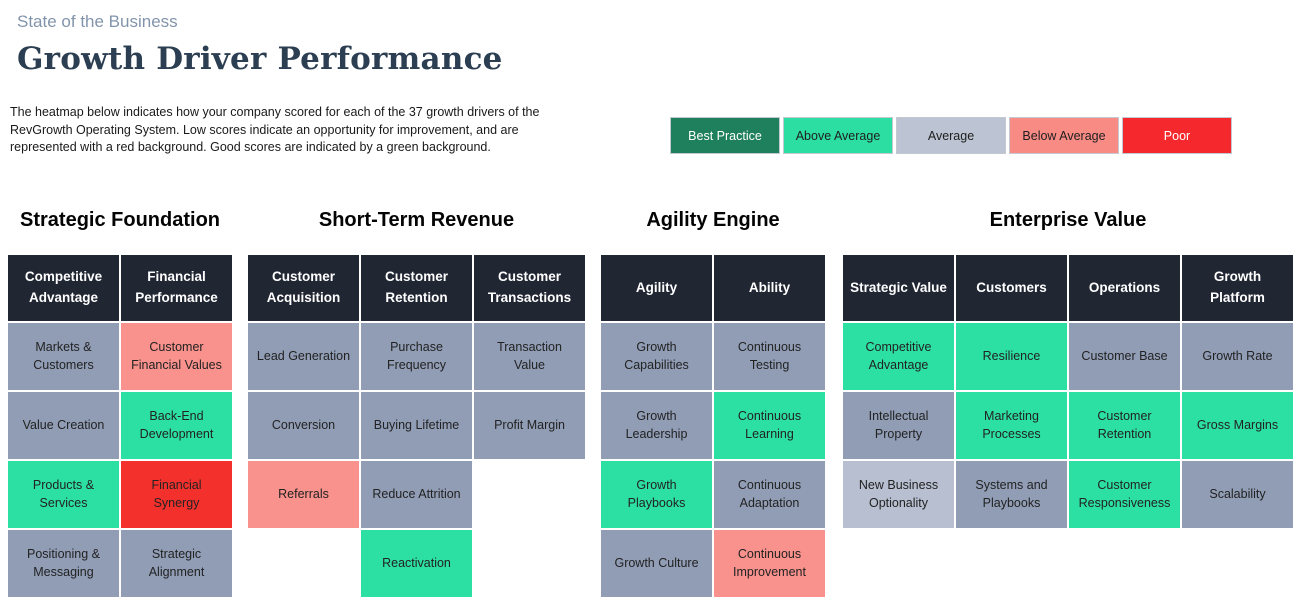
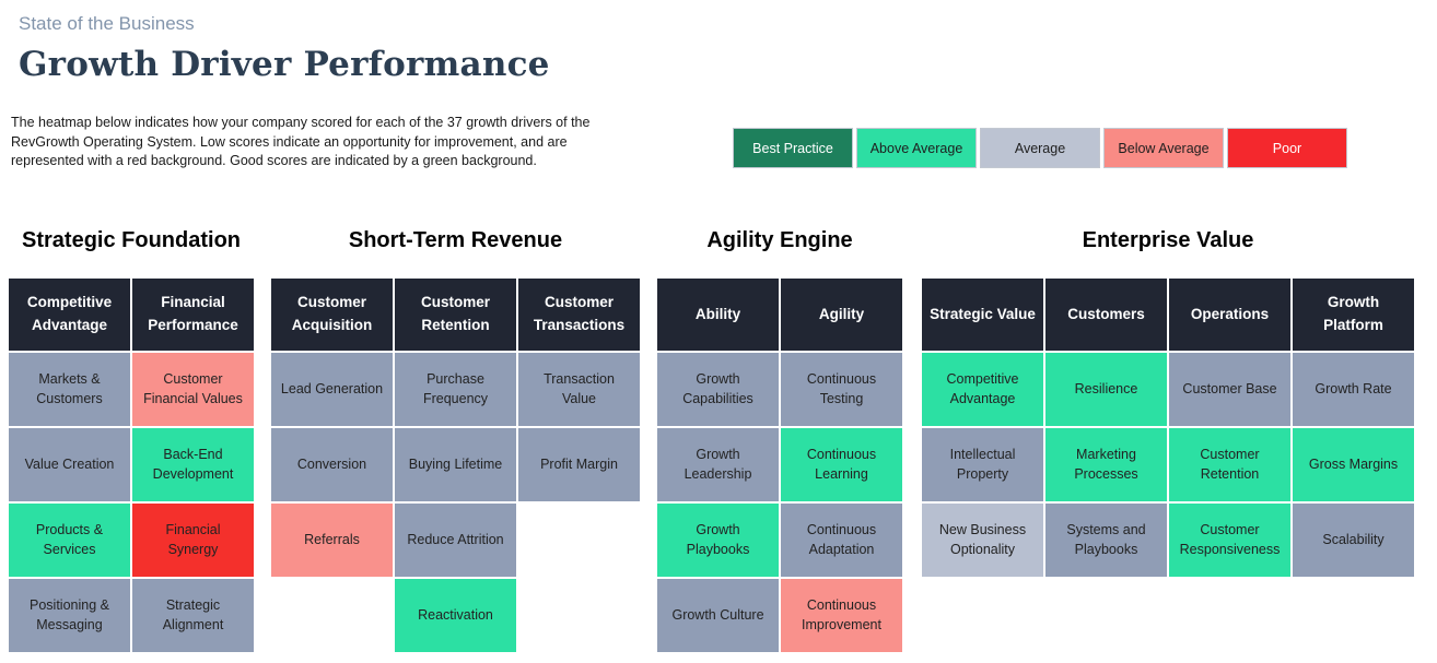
  State of the Business
  Growth Driver Performance
  The heatmap below indicates how your company scored for each of the 37 growth drivers of the RevGrowth Operating System. Low scores indicate an opportunity for improvement, and are represented with a red background. Good scores are indicated by a green background.
  Best Practice
  Above Average
  Average
  Below Average
  Poor
  Strategic Foundation
  Competitive Advantage
  Markets & Customers
  Value Creation
  Products & Services
  Positioning & Messaging
  Financial Performance
  Customer Financial Values
  Back-End Development
  Financial Synergy
  Strategic Alignment
  Short-Term Revenue
  Customer Acquisition
  Lead Generation
  Conversion
  Referrals
  Customer Retention
  Purchase Frequency
  Buying Lifetime
  Reduce Attrition
  Reactivation
  Customer Transactions
  Transaction Value
  Profit Margin
  Agility Engine
- Agility
+ Ability
  Growth Capabilities
  Growth Leadership
  Growth Playbooks
  Growth Culture
- Ability
+ Agility
  Continuous Testing
  Continuous Learning
  Continuous Adaptation
  Continuous Improvement
  Enterprise Value
  Strategic Value
  Competitive Advantage
  Intellectual Property
  New Business Optionality
  Customers
  Resilience
  Marketing Processes
  Systems and Playbooks
  Operations
  Customer Base
  Customer Retention
  Customer Responsiveness
  Growth Platform
  Growth Rate
  Gross Margins
  Scalability
